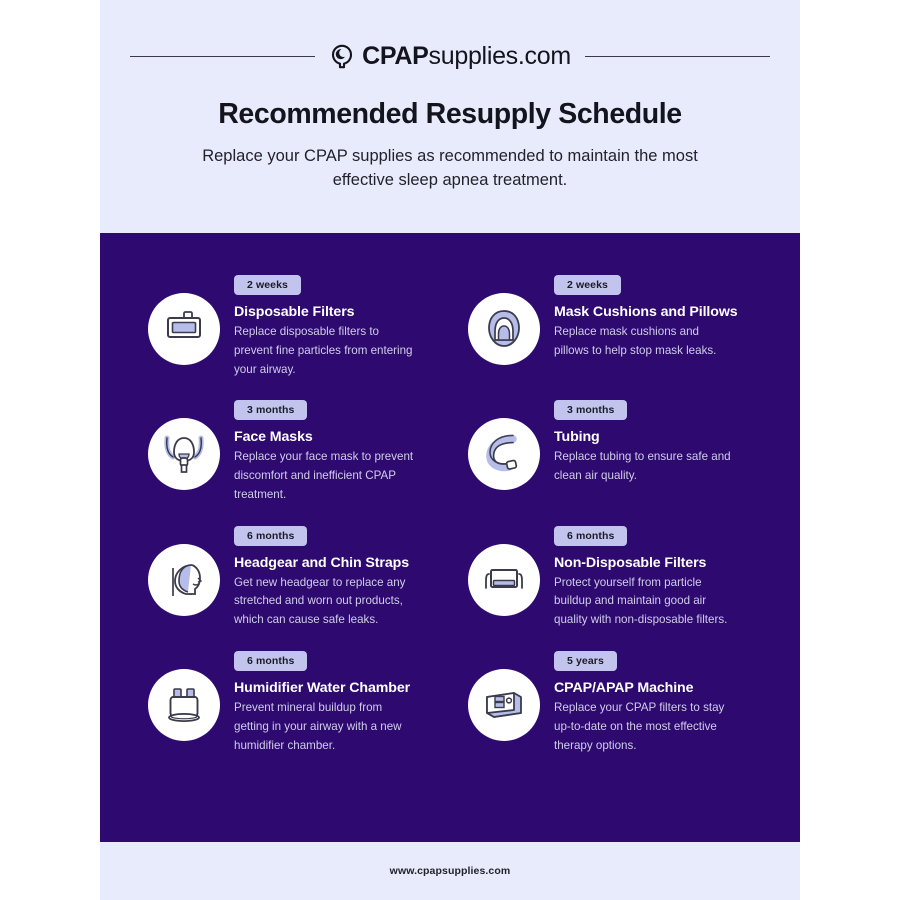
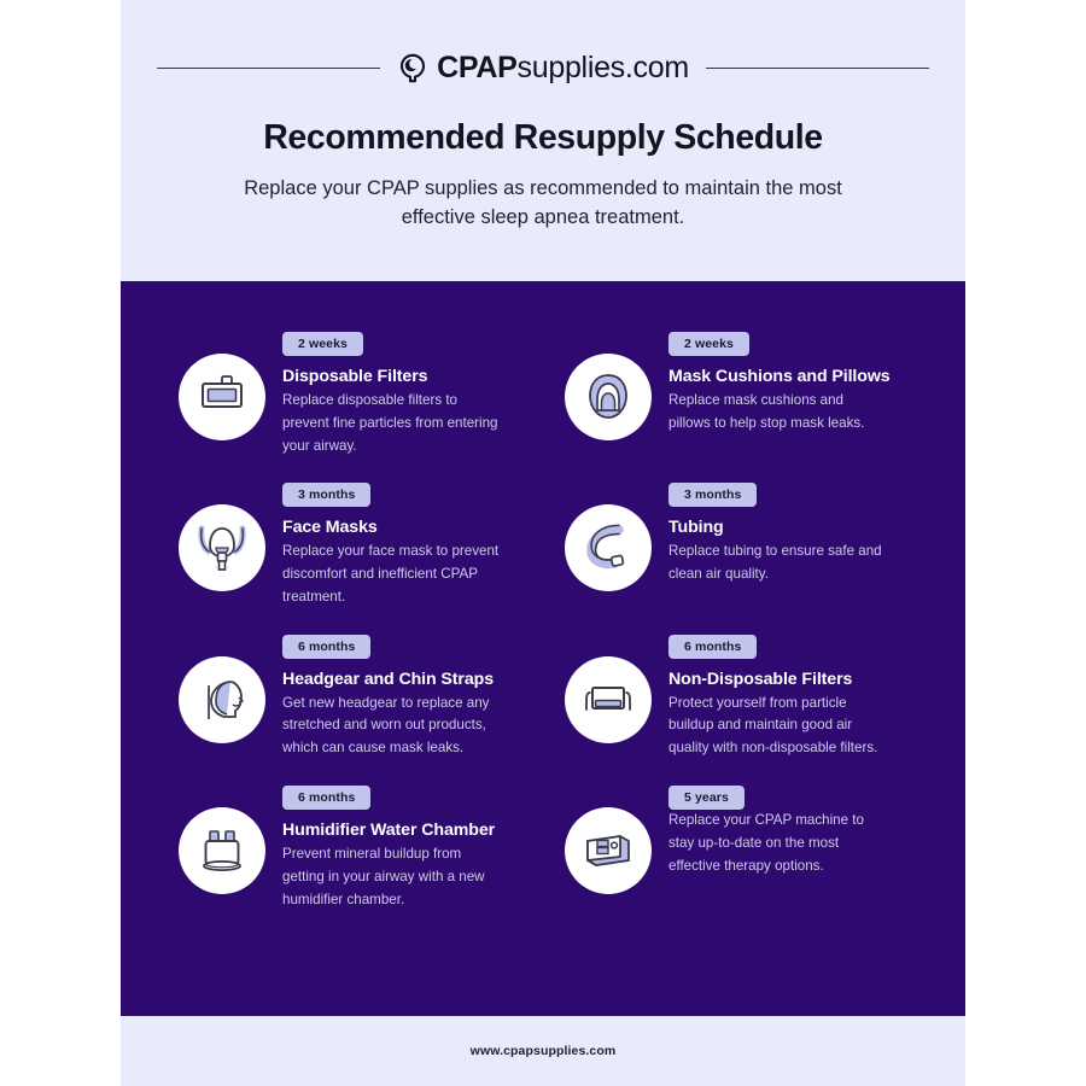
  CPAPsupplies.com
  Recommended Resupply Schedule
  Replace your CPAP supplies as recommended to maintain the most effective sleep apnea treatment.
  2 weeks
  Disposable Filters
  Replace disposable filters to prevent fine particles from entering your airway.
  2 weeks
  Mask Cushions and Pillows
  Replace mask cushions and pillows to help stop mask leaks.
  3 months
  Face Masks
  Replace your face mask to prevent discomfort and inefficient CPAP treatment.
  3 months
  Tubing
  Replace tubing to ensure safe and clean air quality.
  6 months
  Headgear and Chin Straps
- Get new headgear to replace any stretched and worn out products, which can cause safe leaks.
+ Get new headgear to replace any stretched and worn out products, which can cause mask leaks.
  6 months
  Non-Disposable Filters
  Protect yourself from particle buildup and maintain good air quality with non-disposable filters.
  6 months
  Humidifier Water Chamber
  Prevent mineral buildup from getting in your airway with a new humidifier chamber.
  5 years
- CPAP/APAP Machine
- Replace your CPAP filters to stay up-to-date on the most effective therapy options.
+ Replace your CPAP machine to stay up-to-date on the most effective therapy options.
  www.cpapsupplies.com
